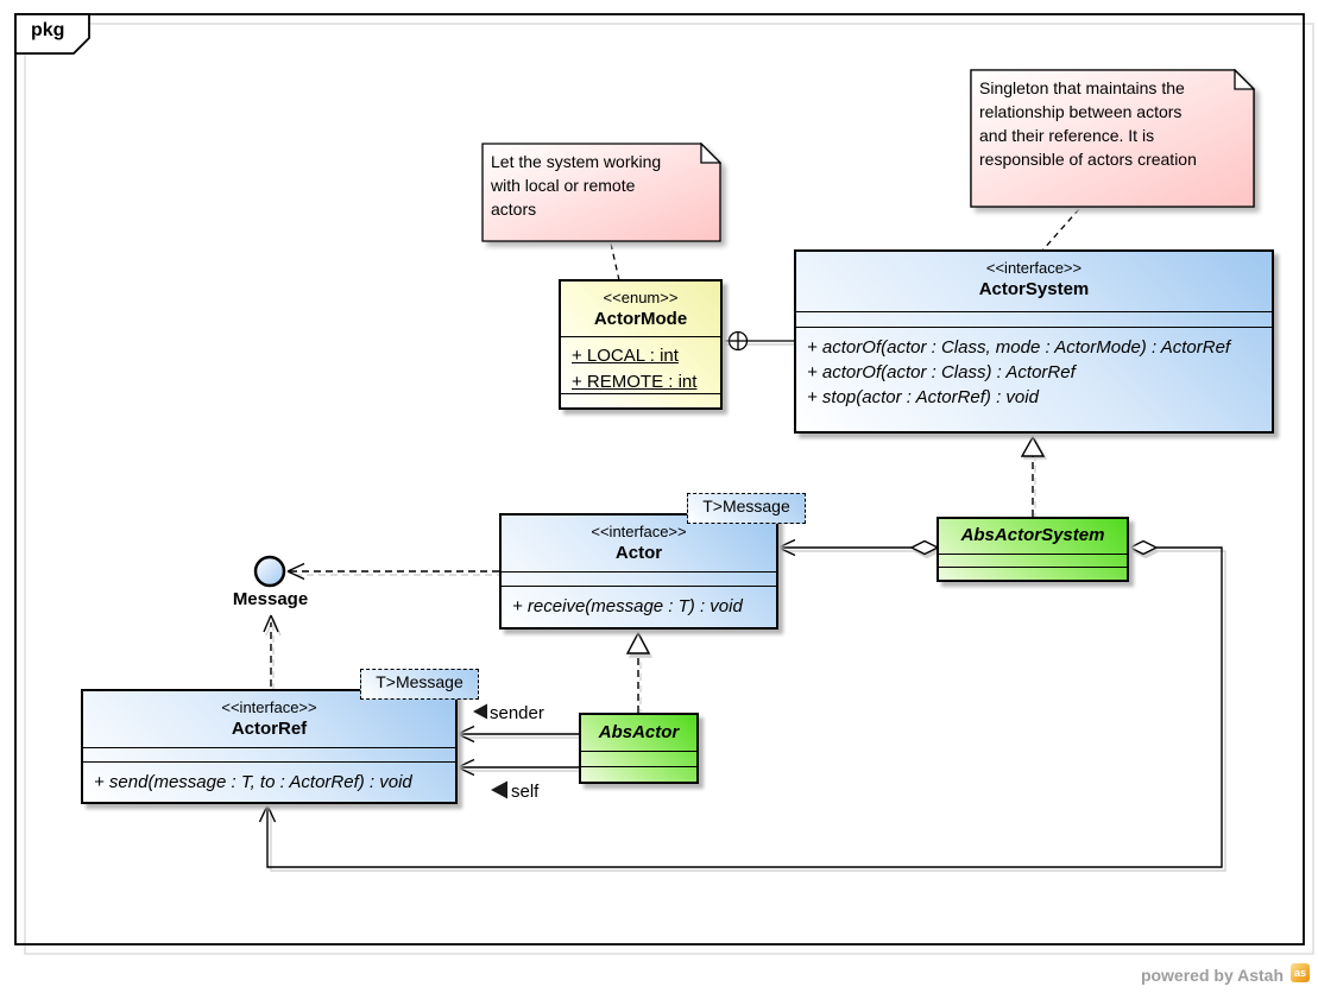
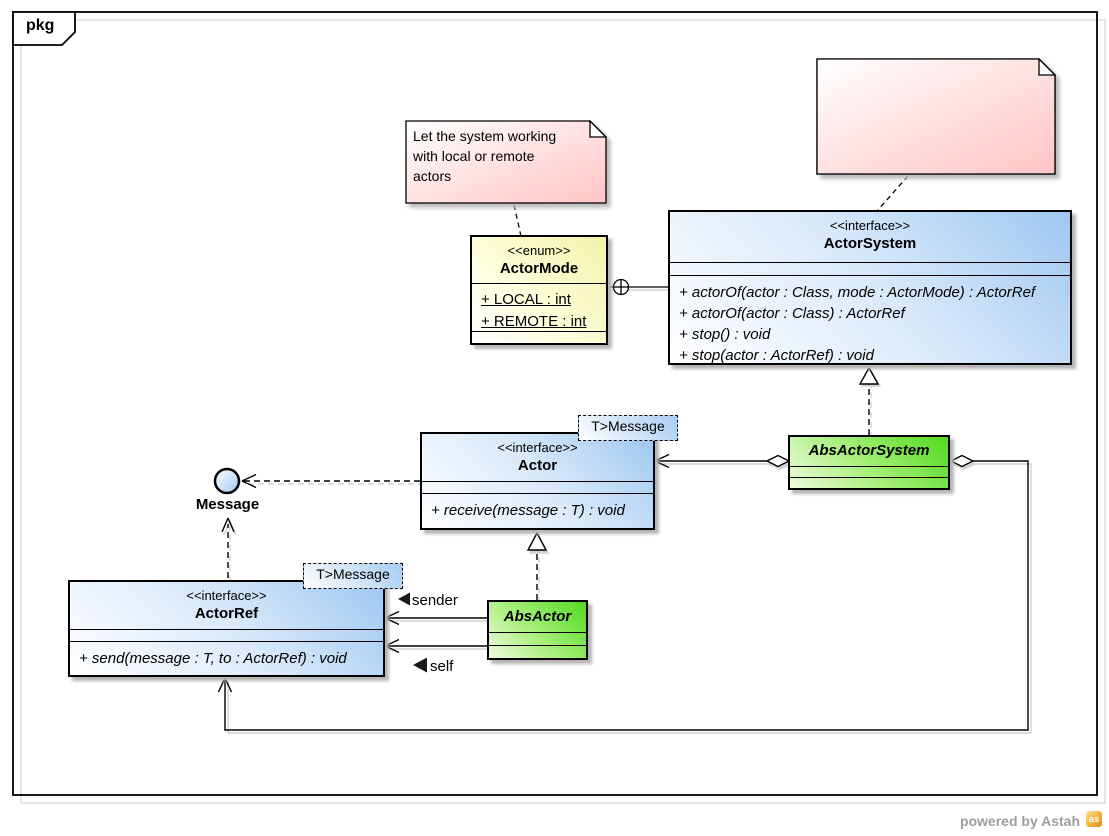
  pkg
- Singleton that maintains the
- relationship between actors
- and their reference. It is
- responsible of actors creation
  Let the system working
  with local or remote
  actors
  <<enum>>
  ActorMode
  + LOCAL : int
  + REMOTE : int
  <<interface>>
  ActorSystem
  + actorOf(actor : Class, mode : ActorMode) : ActorRef
  + actorOf(actor : Class) : ActorRef
+ + stop() : void
  + stop(actor : ActorRef) : void
  <<interface>>
  Actor
  + receive(message : T) : void
  T>Message
  AbsActorSystem
  AbsActor
  <<interface>>
  ActorRef
  + send(message : T, to : ActorRef) : void
  T>Message
  Message
  sender
  self
  powered by Astah
  as
